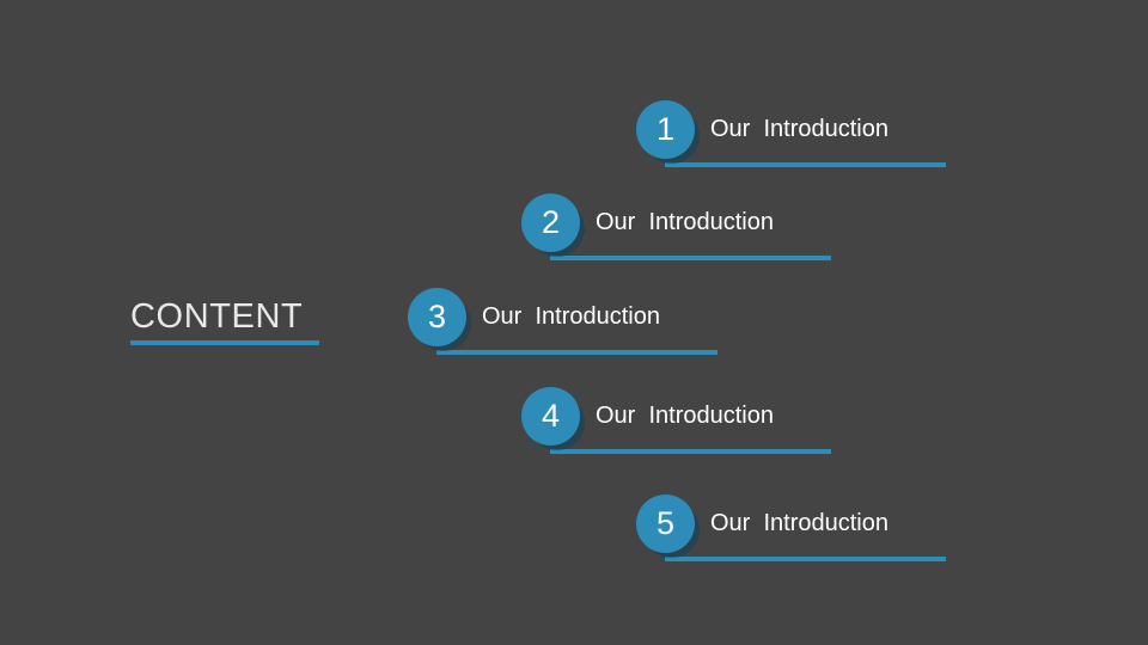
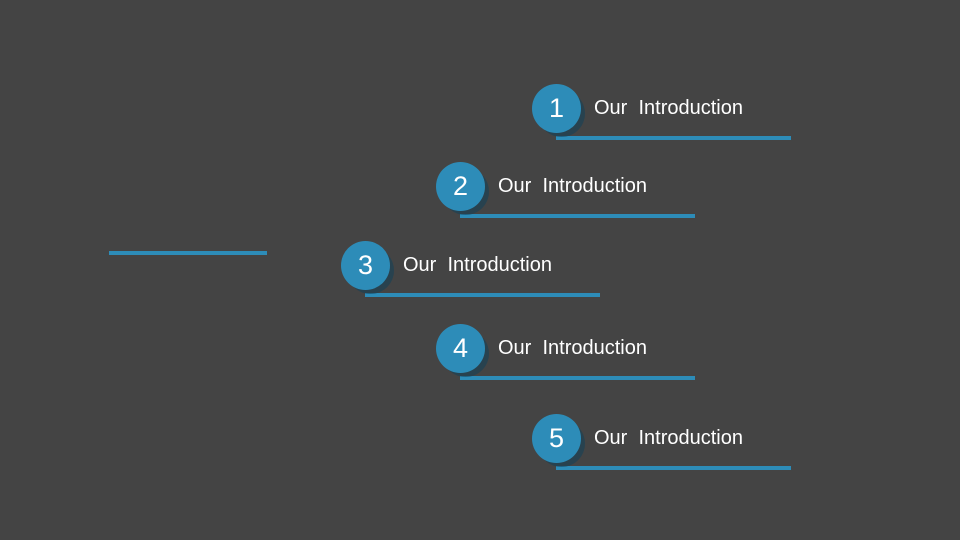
- CONTENT
  1
  Our Introduction
  2
  Our Introduction
  3
  Our Introduction
  4
  Our Introduction
  5
  Our Introduction
